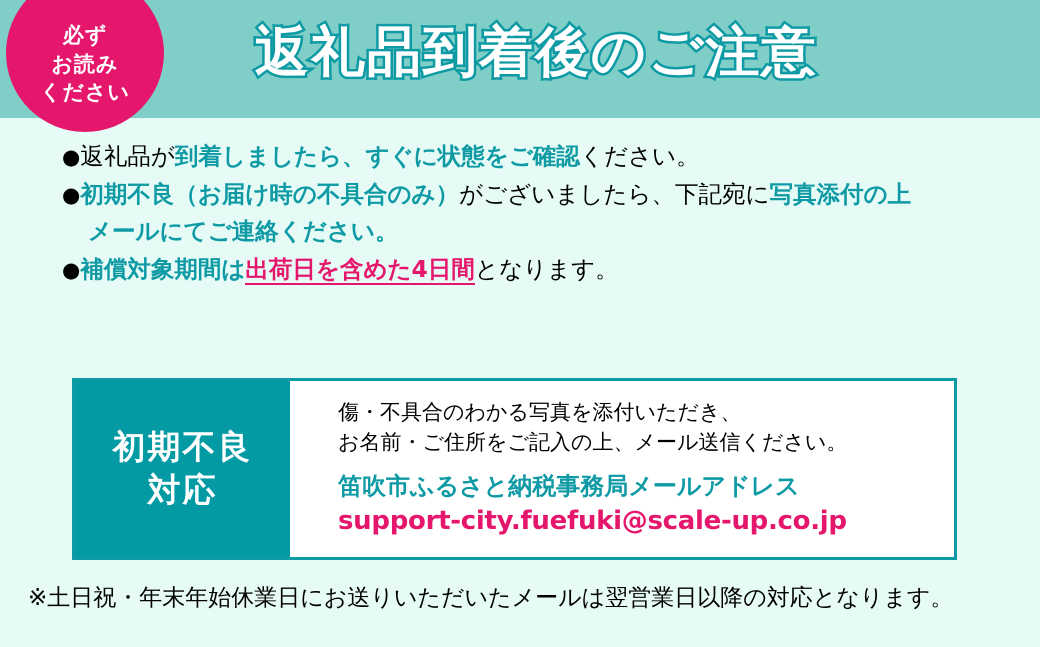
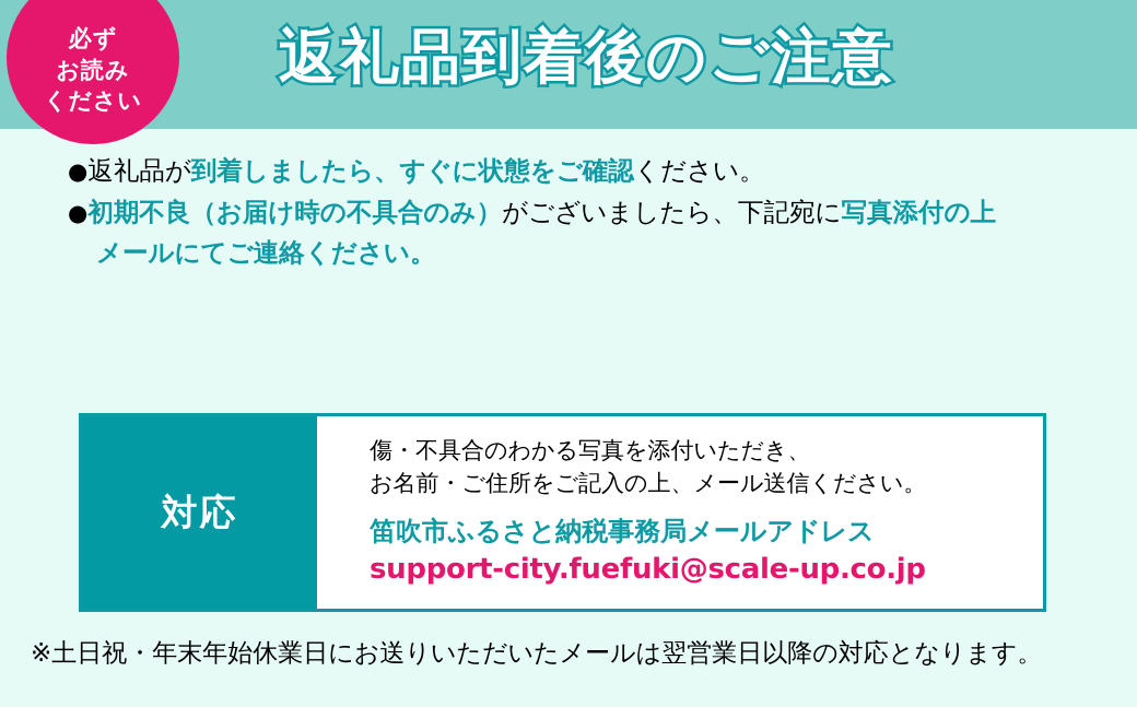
  返礼品到着後のご注意
  必ず
  お読み
  ください
  ●返礼品が到着しましたら、すぐに状態をご確認ください。
  ●初期不良（お届け時の不具合のみ）がございましたら、下記宛に写真添付の上
  メールにてご連絡ください。
- ●補償対象期間は出荷日を含めた4日間となります。
- 初期不良
  対応
  傷・不具合のわかる写真を添付いただき、
  お名前・ご住所をご記入の上、メール送信ください。
  笛吹市ふるさと納税事務局メールアドレス
  support-city.fuefuki@scale-up.co.jp
  ※土日祝・年末年始休業日にお送りいただいたメールは翌営業日以降の対応となります。
